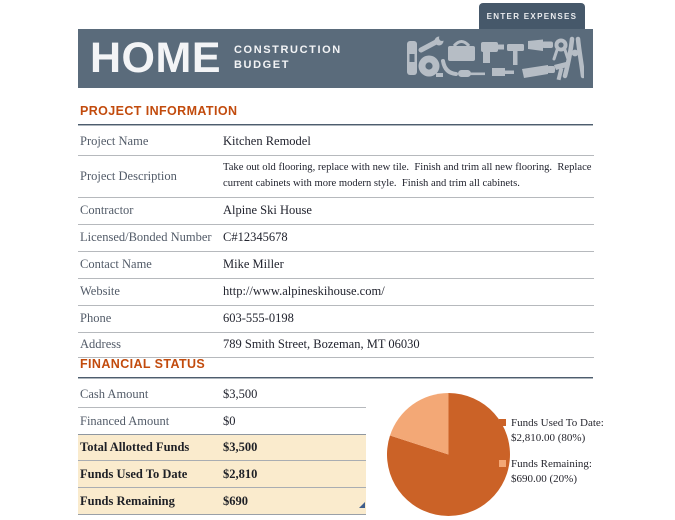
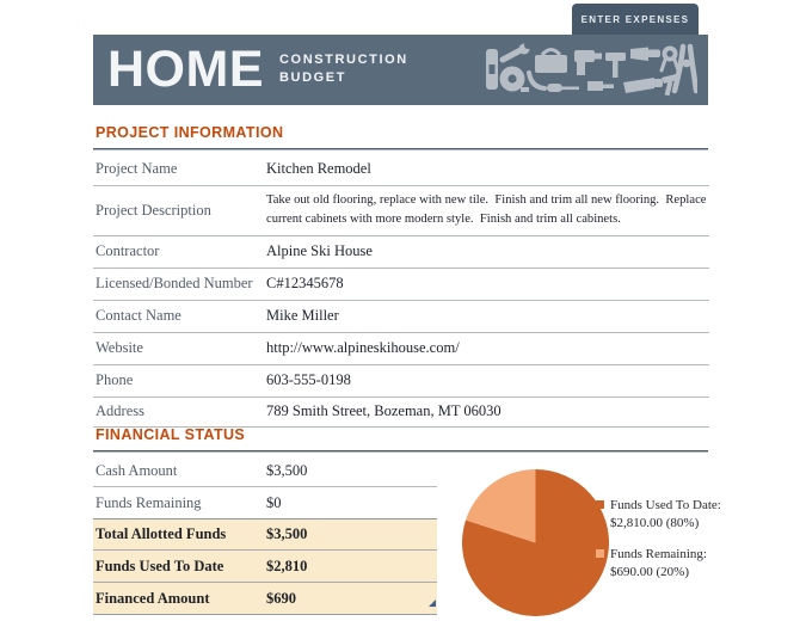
  ENTER EXPENSES
  HOME
  CONSTRUCTION
  BUDGET
  PROJECT INFORMATION
  Project Name
  Kitchen Remodel
  Project Description
  Take out old flooring, replace with new tile. Finish and trim all new flooring. Replace current cabinets with more modern style. Finish and trim all cabinets.
  Contractor
  Alpine Ski House
  Licensed/Bonded Number
  C#12345678
  Contact Name
  Mike Miller
  Website
  http://www.alpineskihouse.com/
  Phone
  603-555-0198
  Address
  789 Smith Street, Bozeman, MT 06030
  FINANCIAL STATUS
  Cash Amount
  $3,500
- Financed Amount
+ Funds Remaining
  $0
  Total Allotted Funds
  $3,500
  Funds Used To Date
  $2,810
- Funds Remaining
+ Financed Amount
  $690
  Funds Used To Date:
  $2,810.00 (80%)
  Funds Remaining:
  $690.00 (20%)
